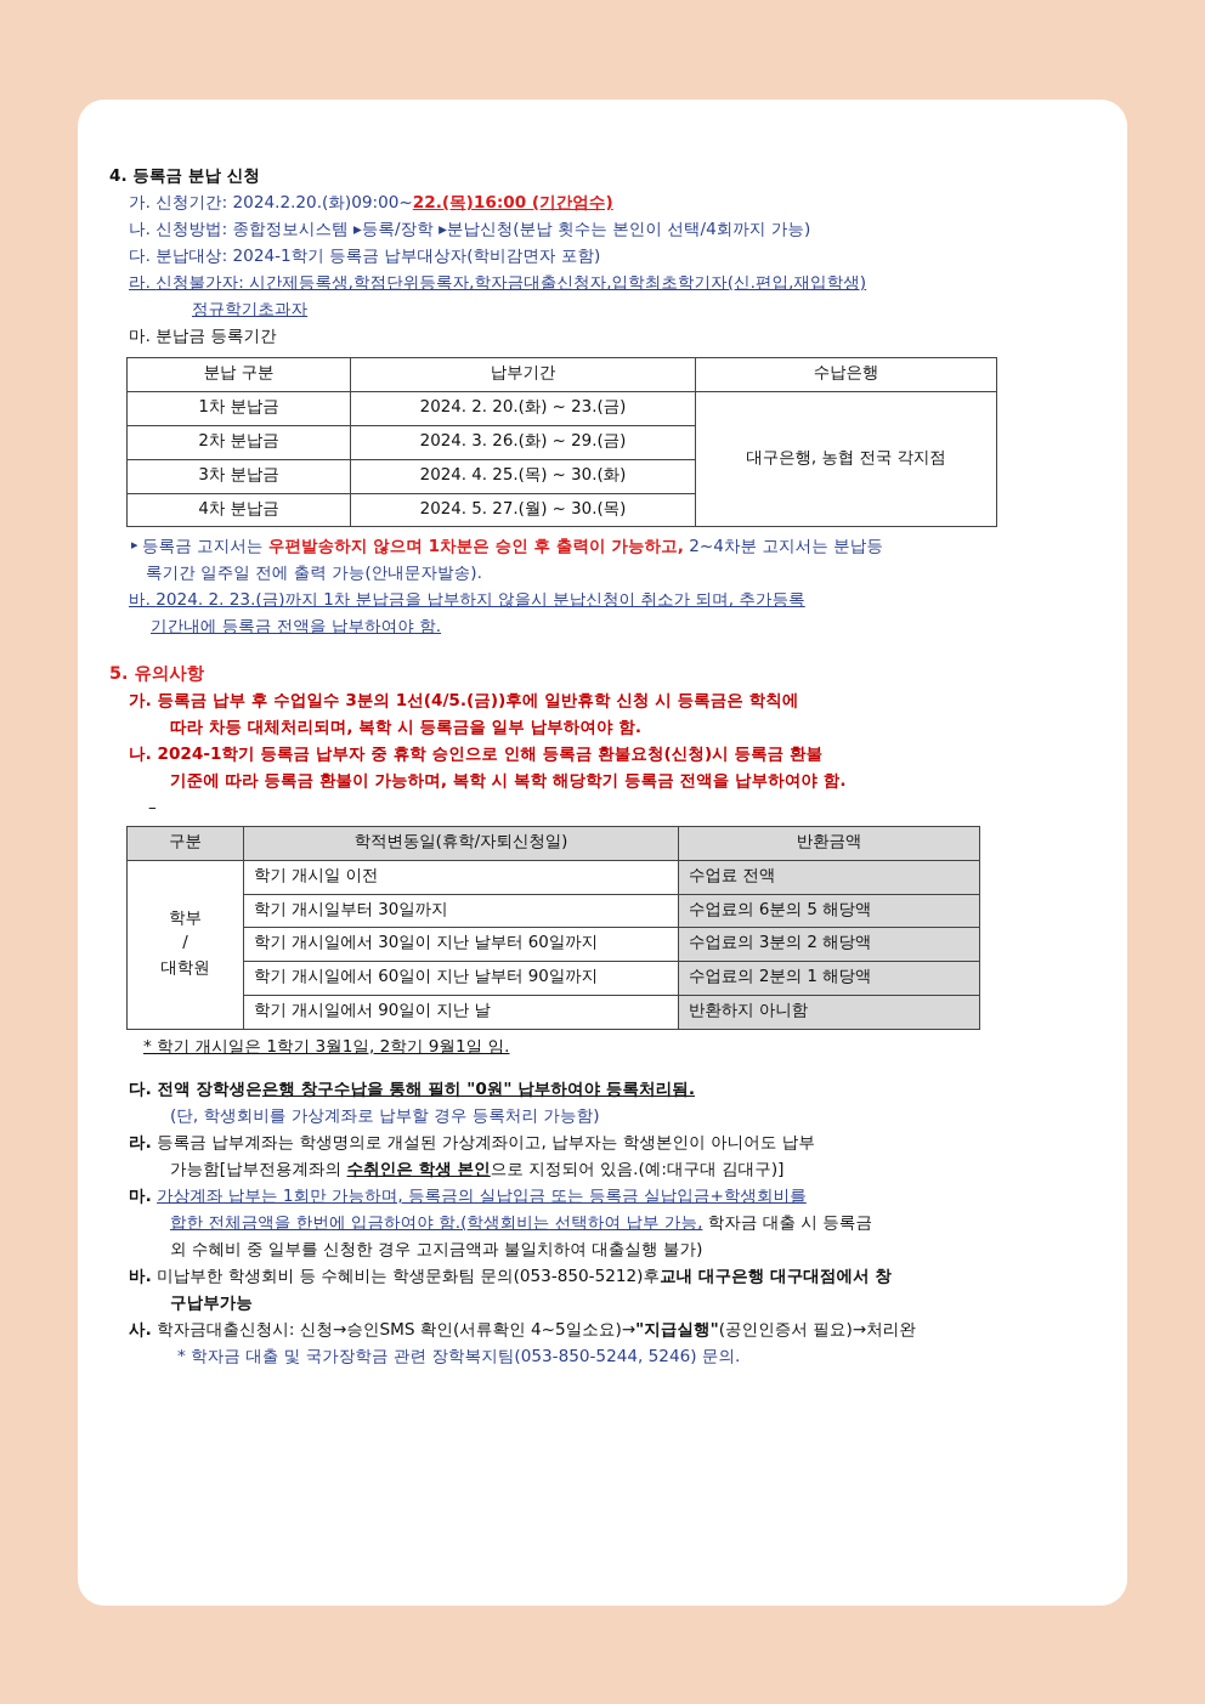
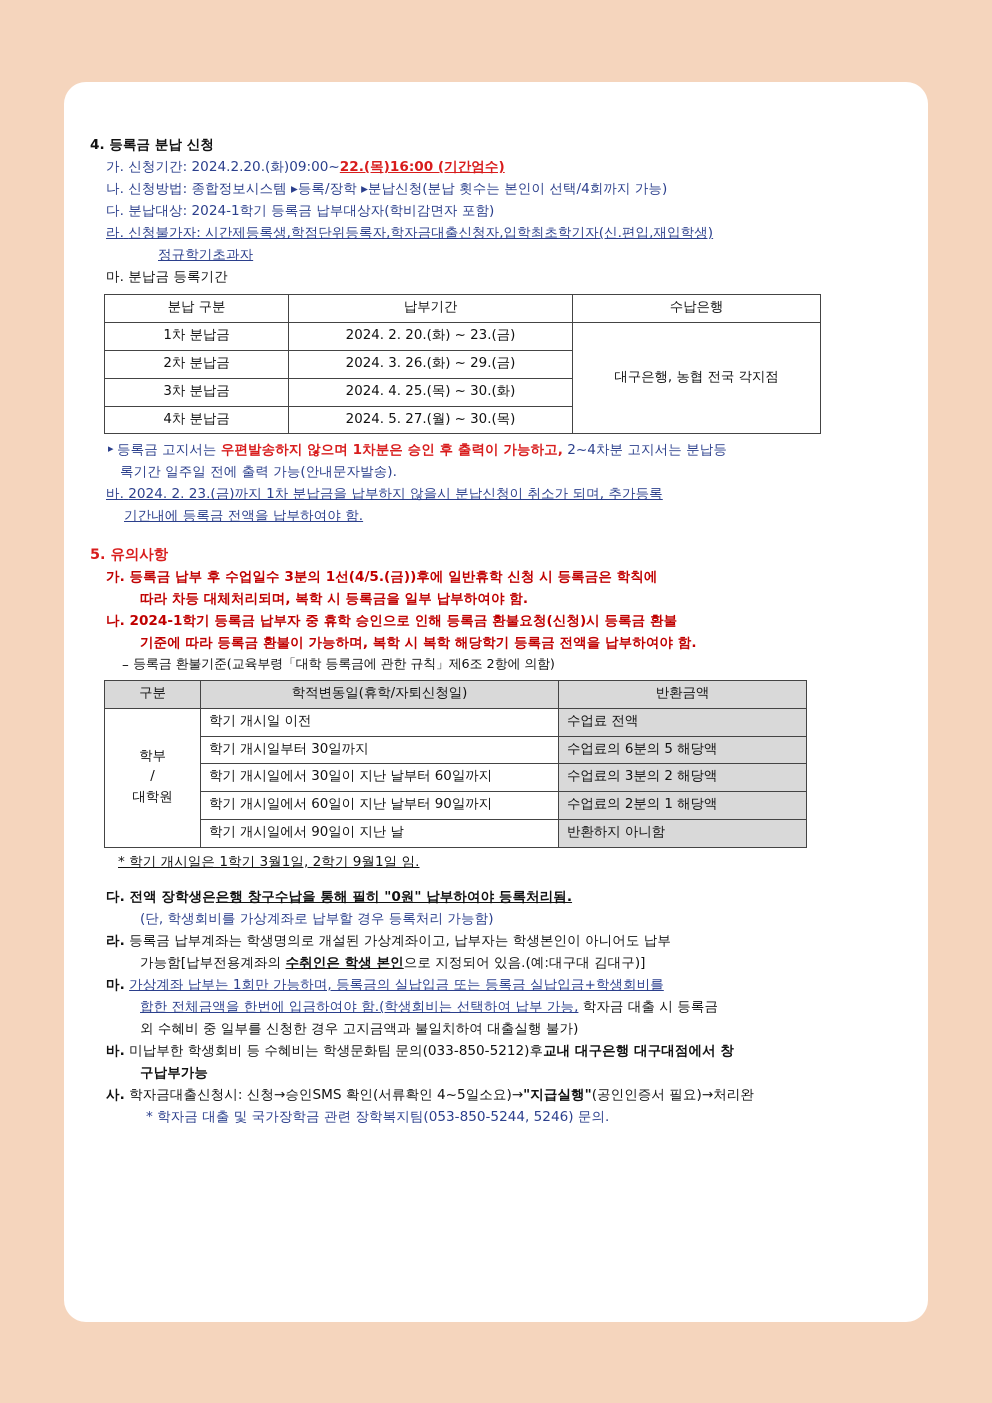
  4.
  등록금 분납 신청
  가.
  신청기간: 2024.2.20.(화)09:00~
  22.(목)16:00 (기간엄수)
  나.
  신청방법: 종합정보시스템 ▸등록/장학 ▸분납신청(분납 횟수는 본인이 선택/4회까지 가능)
  다.
  분납대상: 2024-1학기 등록금 납부대상자(학비감면자 포함)
  라.
  신청불가자: 시간제등록생,학점단위등록자,학자금대출신청자,입학최초학기자(신.편입,재입학생)
  정규학기초과자
  마.
  분납금 등록기간
  분납 구분	납부기간	수납은행
  1차 분납금	2024. 2. 20.(화) ~ 23.(금)	대구은행, 농협 전국 각지점
  2차 분납금	2024. 3. 26.(화) ~ 29.(금)
  3차 분납금	2024. 4. 25.(목) ~ 30.(화)
  4차 분납금	2024. 5. 27.(월) ~ 30.(목)
  ▸
  등록금 고지서는 우편발송하지 않으며 1차분은 승인 후 출력이 가능하고, 2~4차분 고지서는 분납등
  록기간 일주일 전에 출력 가능(안내문자발송).
  바.
  2024. 2. 23.(금)까지 1차 분납금을 납부하지 않을시 분납신청이 취소가 되며, 추가등록
  기간내에 등록금 전액을 납부하여야 함.
  5.
  유의사항
  가.
  등록금 납부 후 수업일수 3분의 1선(4/5.(금))후에 일반휴학 신청 시 등록금은 학칙에
  따라 차등 대체처리되며, 복학 시 등록금을 일부 납부하여야 함.
  나.
  2024-1학기 등록금 납부자 중 휴학 승인으로 인해 등록금 환불요청(신청)시 등록금 환불
  기준에 따라 등록금 환불이 가능하며, 복학 시 복학 해당학기 등록금 전액을 납부하여야 함.
  –
+ 등록금 환불기준(교육부령「대학 등록금에 관한 규칙」제6조 2항에 의함)
  구분	학적변동일(휴학/자퇴신청일)	반환금액
  학부 / 대학원	학기 개시일 이전	수업료 전액
  학기 개시일부터 30일까지	수업료의 6분의 5 해당액
  학기 개시일에서 30일이 지난 날부터 60일까지	수업료의 3분의 2 해당액
  학기 개시일에서 60일이 지난 날부터 90일까지	수업료의 2분의 1 해당액
  학기 개시일에서 90일이 지난 날	반환하지 아니함
  * 학기 개시일은 1학기 3월1일, 2학기 9월1일 임.
  다.
  전액 장학생은
  은행 창구수납을 통해 필히 "0원" 납부하여야 등록처리됨.
  (단, 학생회비를 가상계좌로 납부할 경우 등록처리 가능함)
  라.
  등록금 납부계좌는 학생명의로 개설된 가상계좌이고, 납부자는 학생본인이 아니어도 납부
  가능함[납부전용계좌의 수취인은 학생 본인으로 지정되어 있음.(예:대구대 김대구)]
  마.
  가상계좌 납부는 1회만 가능하며, 등록금의 실납입금 또는 등록금 실납입금+학생회비를
  합한 전체금액을 한번에 입금하여야 함.(학생회비는 선택하여 납부 가능, 학자금 대출 시 등록금
  외 수혜비 중 일부를 신청한 경우 고지금액과 불일치하여 대출실행 불가)
  바.
- 미납부한 학생회비 등 수혜비는 학생문화팀 문의(053-850-5212)후
+ 미납부한 학생회비 등 수혜비는 학생문화팀 문의(033-850-5212)후
  교내 대구은행 대구대점에서 창
  구납부가능
  사.
  학자금대출신청시: 신청→승인SMS 확인(서류확인 4~5일소요)→
  "지급실행"
  (공인인증서 필요)→처리완
  * 학자금 대출 및 국가장학금 관련 장학복지팀(053-850-5244, 5246) 문의.
